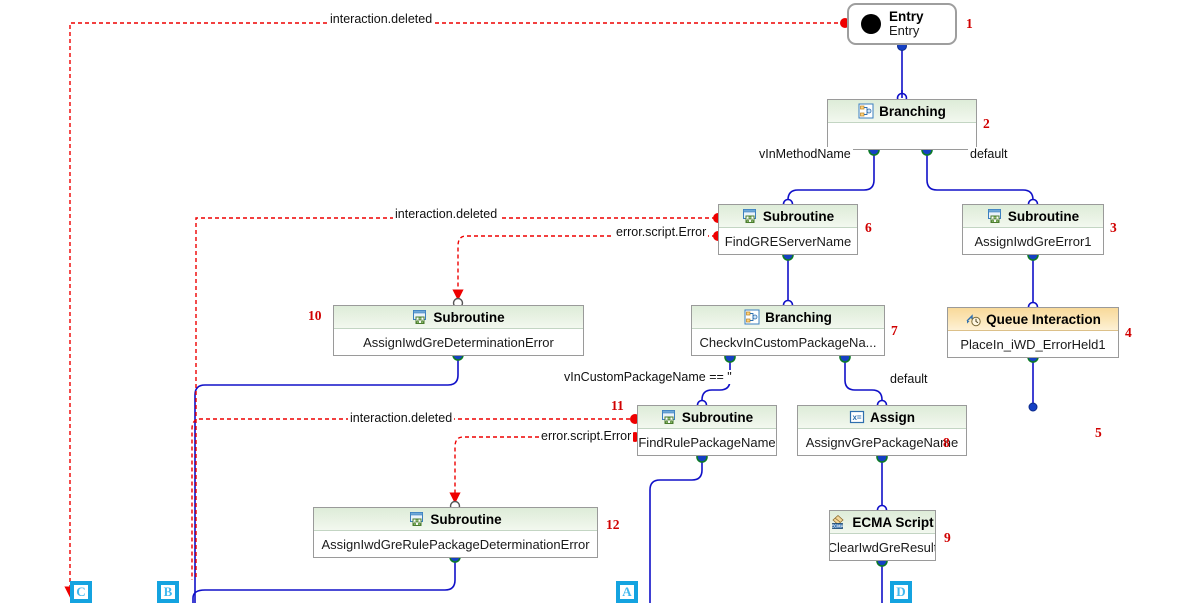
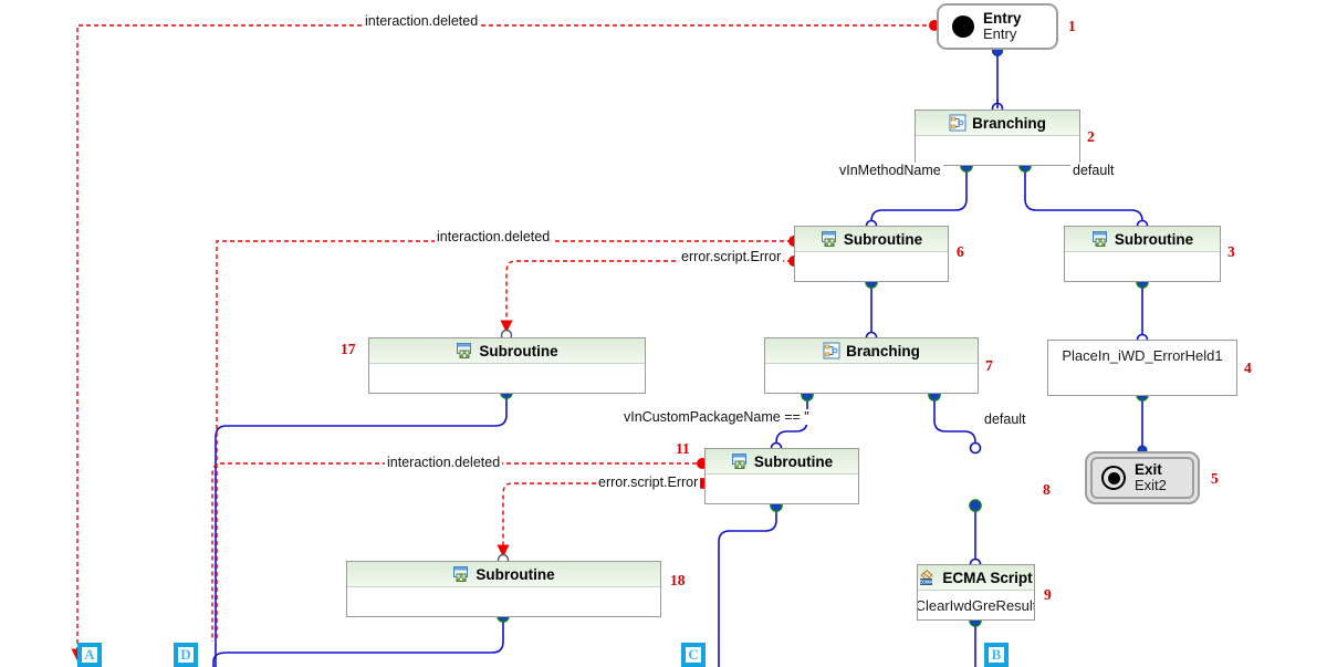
  Entry
  Entry
  1
  Branching
  2
  Subroutine
- FindGREServerName
  6
  Subroutine
- AssignIwdGreError1
  3
- Queue Interaction
  PlaceIn_iWD_ErrorHeld1
  4
+ Exit
+ Exit2
  5
  Branching
- CheckvInCustomPackageNa...
  7
  Subroutine
- AssignIwdGreDeterminationError
- 10
+ 17
  Subroutine
- FindRulePackageName
  11
- x=
- Assign
- AssignvGrePackageName
  8
  Subroutine
- AssignIwdGreRulePackageDeterminationError
- 12
+ 18
  ECMA Script
  ClearIwdGreResul
  9
  interaction.deleted
  vInMethodName
  default
  interaction.deleted
  error.script.Error
  vInCustomPackageName == "
  default
  interaction.deleted
  error.script.Error
- C
+ A
- B
+ D
- A
+ C
- D
+ B
